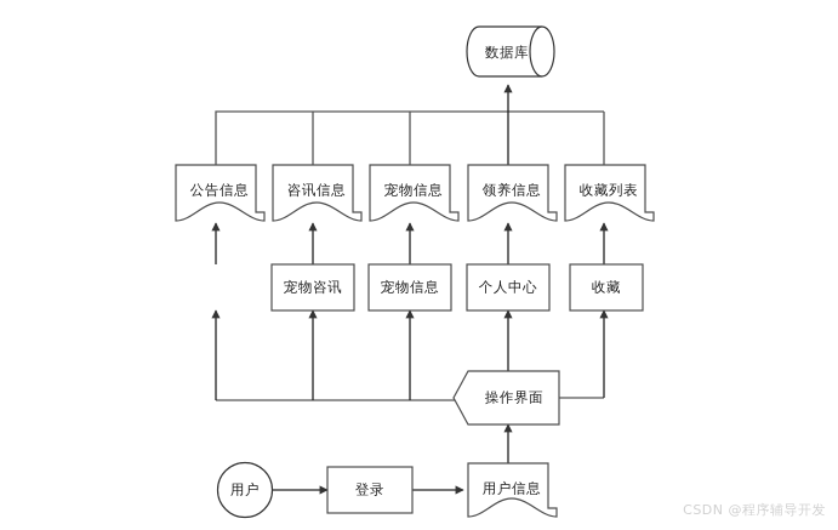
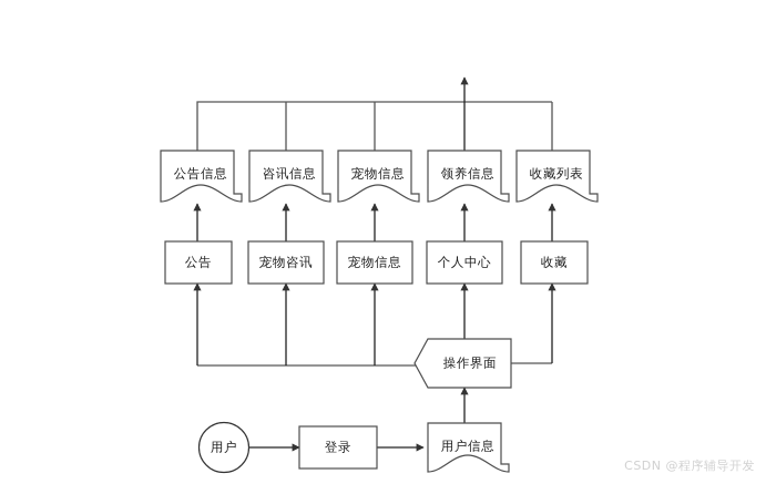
- 数据库
  公告信息
  咨讯信息
  宠物信息
  领养信息
  收藏列表
+ 公告
  宠物咨讯
  宠物信息
  个人中心
  收藏
  操作界面
  用户
  登录
  用户信息
  CSDN @程序辅导开发
